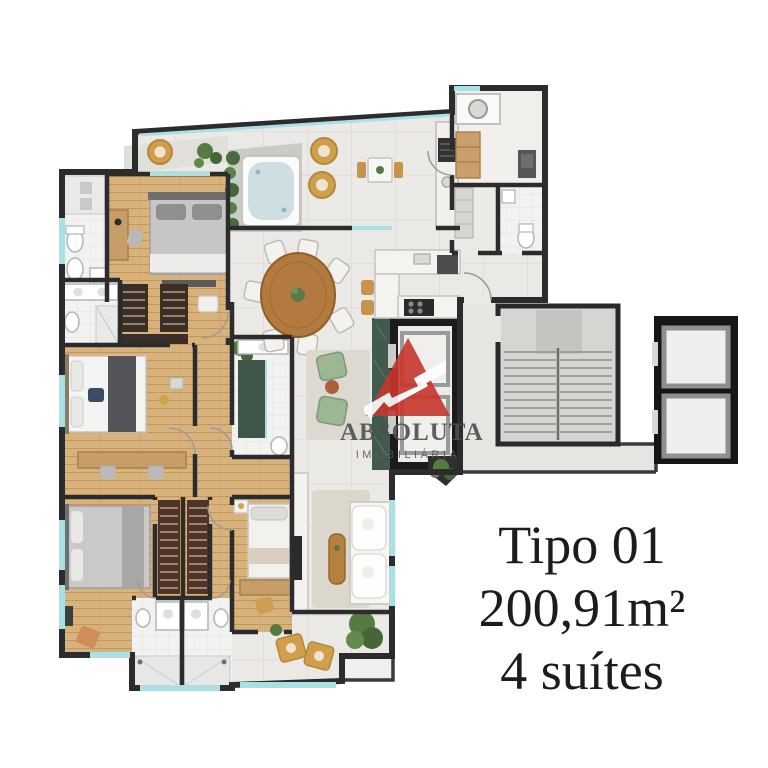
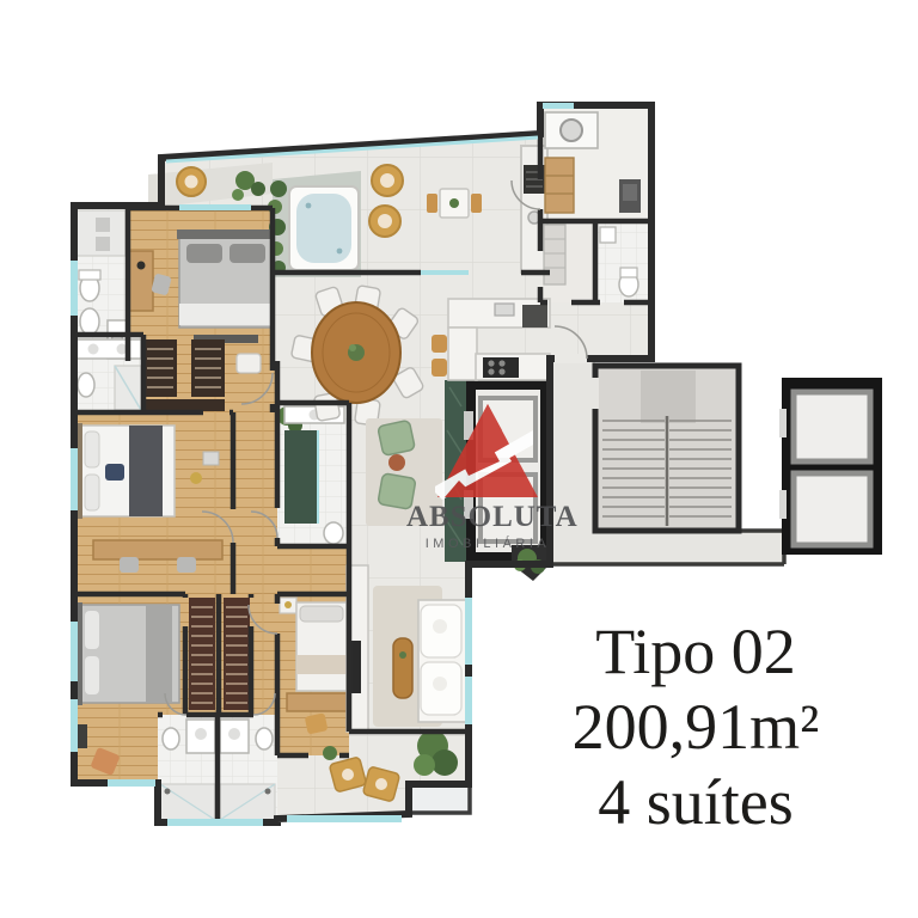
  ABSOLUTA
  IMOBILIÁRIA
- Tipo 01
+ Tipo 02
  200,91m²
  4 suítes
